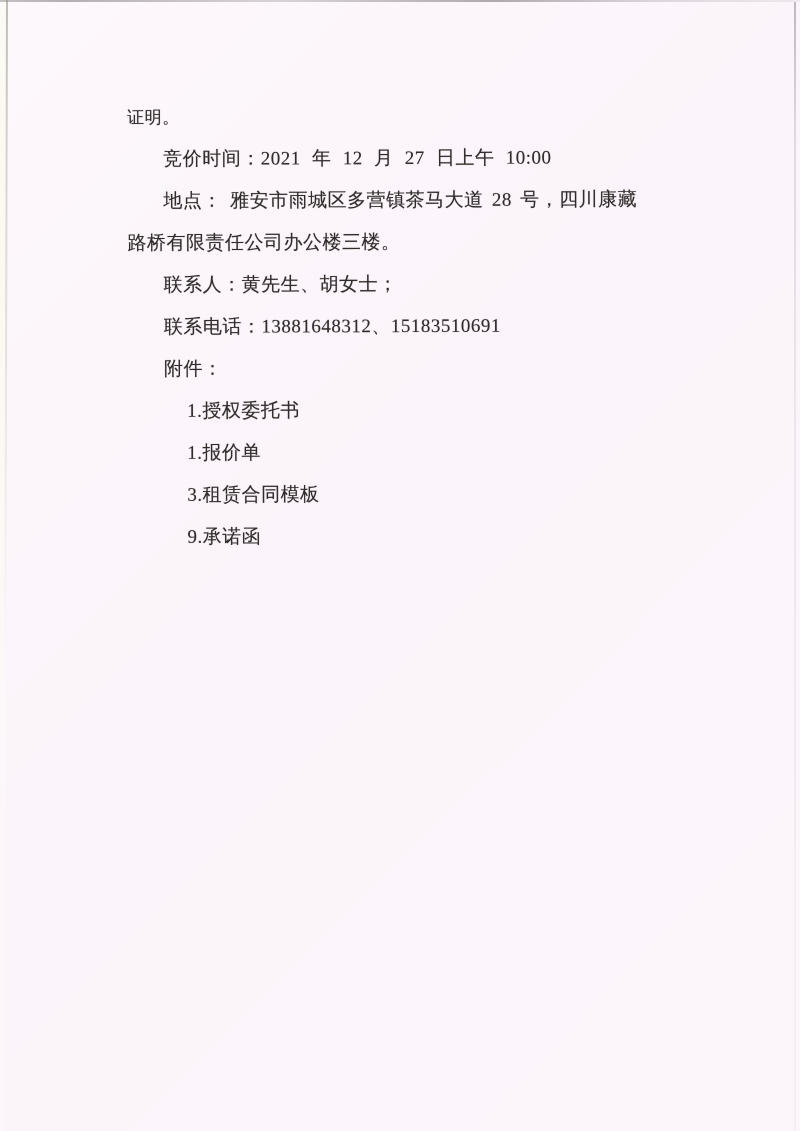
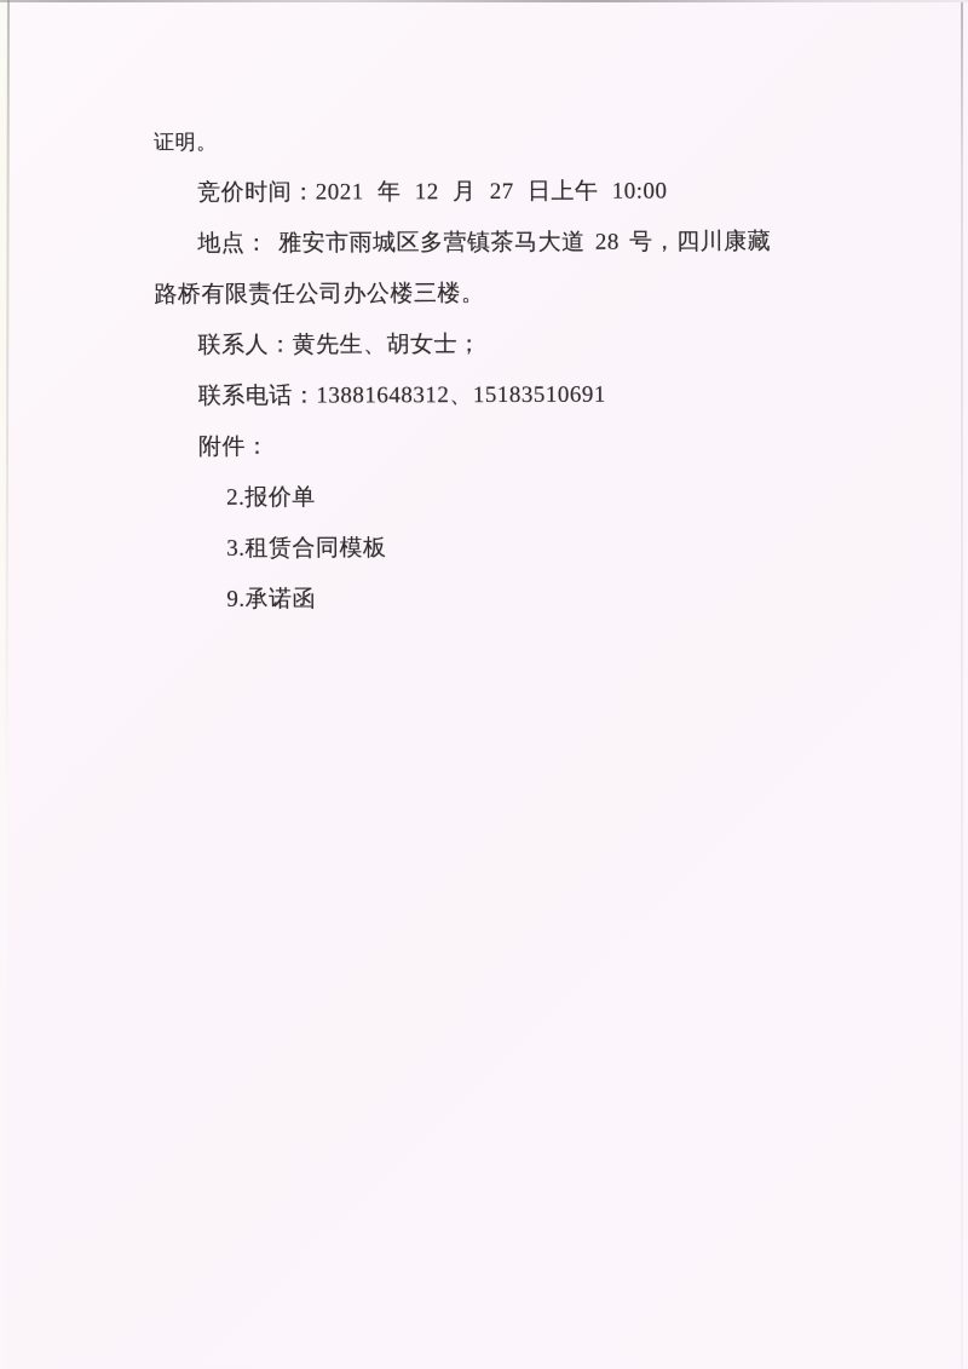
  证明。
  竞价时间：2021 年 12 月 27 日上午 10:00
  地点： 雅安市雨城区多营镇茶马大道 28 号，四川康藏
  路桥有限责任公司办公楼三楼。
  联系人：黄先生、胡女士；
  联系电话：13881648312、15183510691
  附件：
- 1.授权委托书
- 1.报价单
+ 2.报价单
  3.租赁合同模板
  9.承诺函
